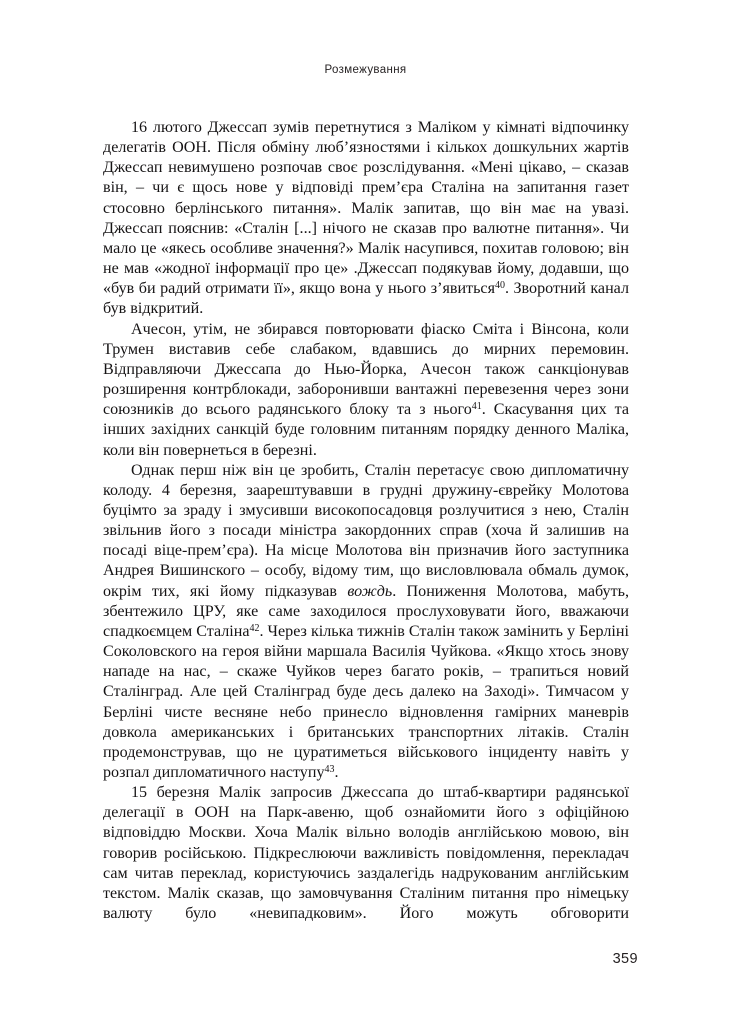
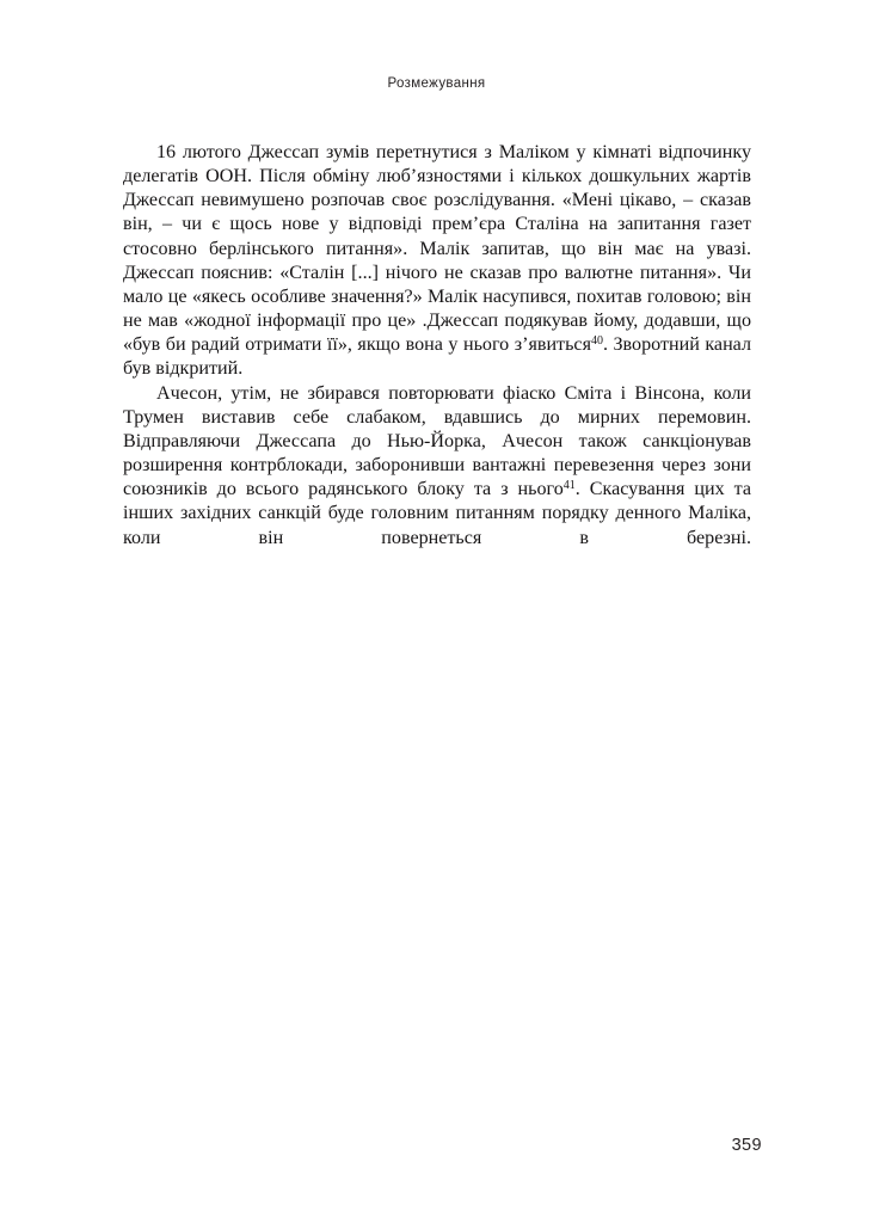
  Розмежування
  16 лютого Джессап зумів перетнутися з Маліком у кімнаті відпочинку делегатів ООН. Після обміну люб’язностями і кількох дошкульних жартів Джессап невимушено розпочав своє розслідування. «Мені цікаво, – сказав він, – чи є щось нове у відповіді прем’єра Сталіна на запитання газет стосовно берлінського питання». Малік запитав, що він має на увазі. Джессап пояснив: «Сталін [...] нічого не сказав про валютне питання». Чи мало це «якесь особливе значення?» Малік насупився, похитав головою; він не мав «жодної інформації про це» .Джессап подякував йому, додавши, що «був би радий отримати її», якщо вона у нього з’явиться40. Зворотний канал був відкритий.
  Ачесон, утім, не збирався повторювати фіаско Сміта і Вінсона, коли Трумен виставив себе слабаком, вдавшись до мирних перемовин. Відправляючи Джессапа до Нью-Йорка, Ачесон також санкціонував розширення контрблокади, заборонивши вантажні перевезення через зони союзників до всього радянського блоку та з нього41. Скасування цих та інших західних санкцій буде головним питанням порядку денного Маліка, коли він повернеться в березні.
- Однак перш ніж він це зробить, Сталін перетасує свою дипломатичну колоду. 4 березня, заарештувавши в грудні дружину-єврейку Молотова буцімто за зраду і змусивши високопосадовця розлучитися з нею, Сталін звільнив його з посади міністра закордонних справ (хоча й залишив на посаді віце-прем’єра). На місце Молотова він призначив його заступника Андрея Вишинского – особу, відому тим, що висловлювала обмаль думок, окрім тих, які йому підказував вождь. Пониження Молотова, мабуть, збентежило ЦРУ, яке саме заходилося прослуховувати його, вважаючи спадкоємцем Сталіна42. Через кілька тижнів Сталін також замінить у Берліні Соколовского на героя війни маршала Василія Чуйкова. «Якщо хтось знову нападе на нас, – скаже Чуйков через багато років, – трапиться новий Сталінград. Але цей Сталінград буде десь далеко на Заході». Тимчасом у Берліні чисте весняне небо принесло відновлення гамірних маневрів довкола американських і британських транспортних літаків. Сталін продемонстрував, що не цуратиметься військового інциденту навіть у розпал дипломатичного наступу43.
- 15 березня Малік запросив Джессапа до штаб-квартири радянської делегації в ООН на Парк-авеню, щоб ознайомити його з офіційною відповіддю Москви. Хоча Малік вільно володів англійською мовою, він говорив російською. Підкреслюючи важливість повідомлення, перекладач сам читав переклад, користуючись заздалегідь надрукованим англійським текстом. Малік сказав, що замовчування Сталіним питання про німецьку валюту було «невипадковим». Його можуть обговорити
  359
